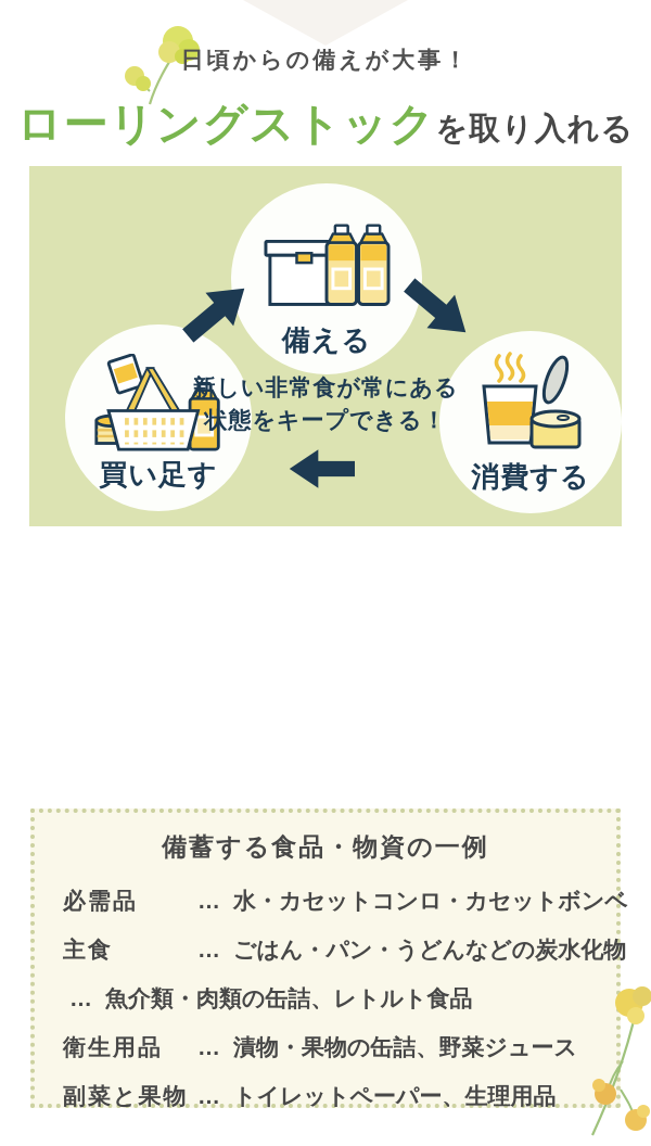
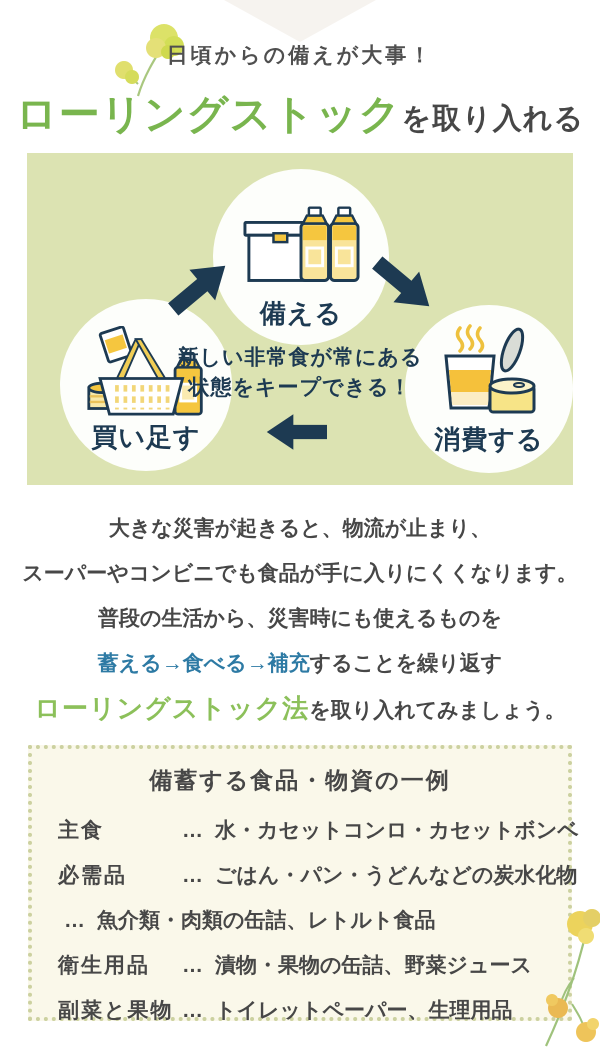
  日頃からの備えが大事！
  ローリングストックを取り入れる
  備える
  買い足す
  消費する
  新しい非常食が常にある
  状態をキープできる！
+ 大きな災害が起きると、物流が止まり、
+ スーパーやコンビニでも食品が手に入りにくくなります。
+ 普段の生活から、災害時にも使えるものを
+ 蓄える→食べる→補充することを繰り返す
+ ローリングストック法を取り入れてみましょう。
  備蓄する食品・物資の一例
- 必需品
+ 主食
  …
  水・カセットコンロ・カセットボンベ
- 主食
+ 必需品
  …
  ごはん・パン・うどんなどの炭水化物
  …
  魚介類・肉類の缶詰、レトルト食品
  衛生用品
  …
  漬物・果物の缶詰、野菜ジュース
  副菜と果物
  …
  トイレットペーパー、生理用品
